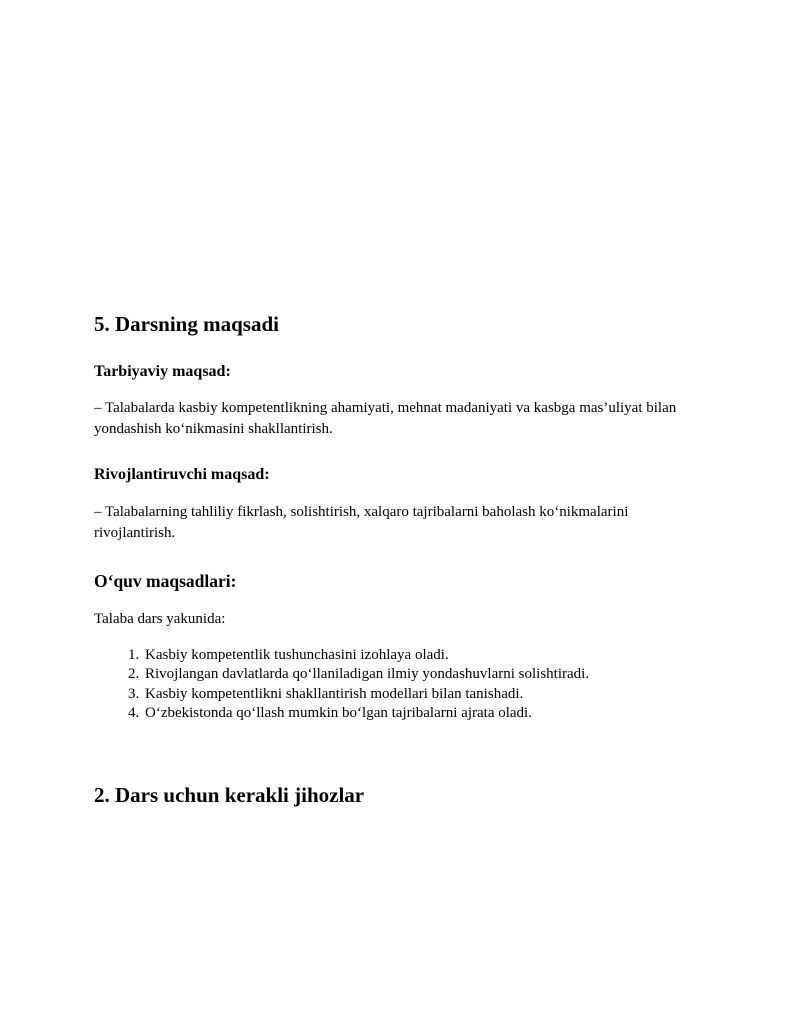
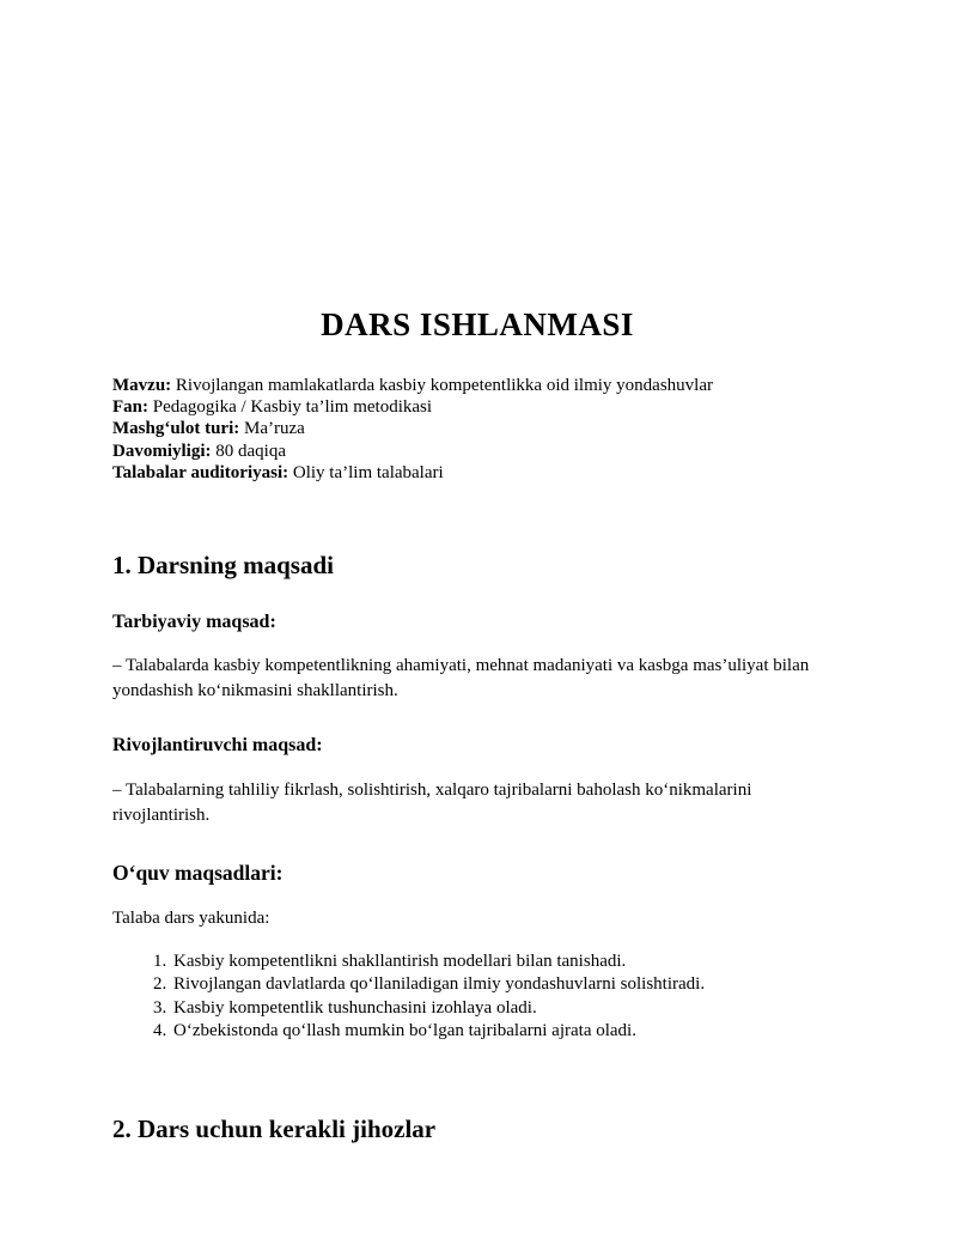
+ DARS ISHLANMASI
+ Mavzu: Rivojlangan mamlakatlarda kasbiy kompetentlikka oid ilmiy yondashuvlar
+ Fan: Pedagogika / Kasbiy ta’lim metodikasi
+ Mashg‘ulot turi: Ma’ruza
+ Davomiyligi: 80 daqiqa
+ Talabalar auditoriyasi: Oliy ta’lim talabalari
- 5. Darsning maqsadi
+ 1. Darsning maqsadi
  Tarbiyaviy maqsad:
  – Talabalarda kasbiy kompetentlikning ahamiyati, mehnat madaniyati va kasbga mas’uliyat bilan yondashish ko‘nikmasini shakllantirish.
  Rivojlantiruvchi maqsad:
  – Talabalarning tahliliy fikrlash, solishtirish, xalqaro tajribalarni baholash ko‘nikmalarini rivojlantirish.
  O‘quv maqsadlari:
  Talaba dars yakunida:
- Kasbiy kompetentlik tushunchasini izohlaya oladi.
+ Kasbiy kompetentlikni shakllantirish modellari bilan tanishadi.
  Rivojlangan davlatlarda qo‘llaniladigan ilmiy yondashuvlarni solishtiradi.
- Kasbiy kompetentlikni shakllantirish modellari bilan tanishadi.
+ Kasbiy kompetentlik tushunchasini izohlaya oladi.
  O‘zbekistonda qo‘llash mumkin bo‘lgan tajribalarni ajrata oladi.
  2. Dars uchun kerakli jihozlar
